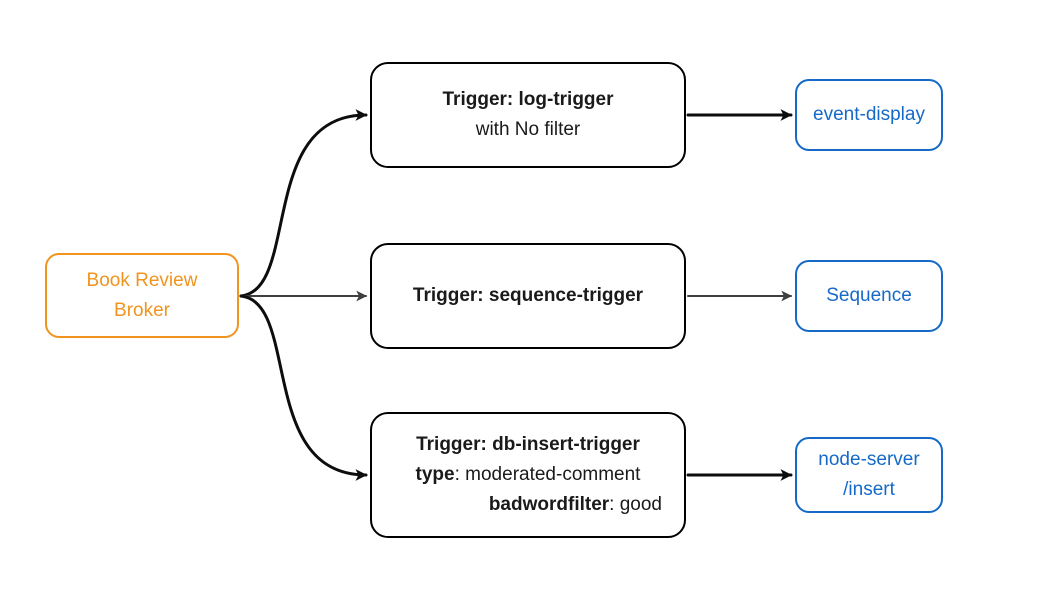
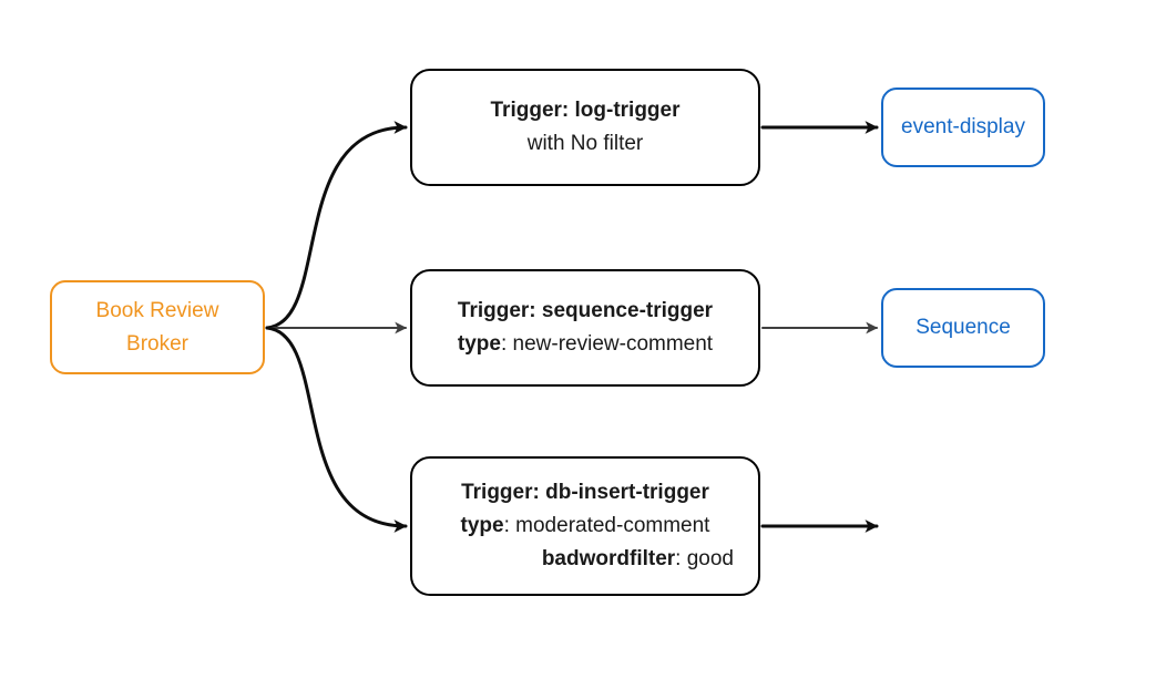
  Book Review
  Broker
  Trigger: log-trigger
  with No filter
  Trigger: sequence-trigger
+ type: new-review-comment
  Trigger: db-insert-trigger
  type: moderated-comment
  badwordfilter: good
  event-display
  Sequence
- node-server
- /insert
